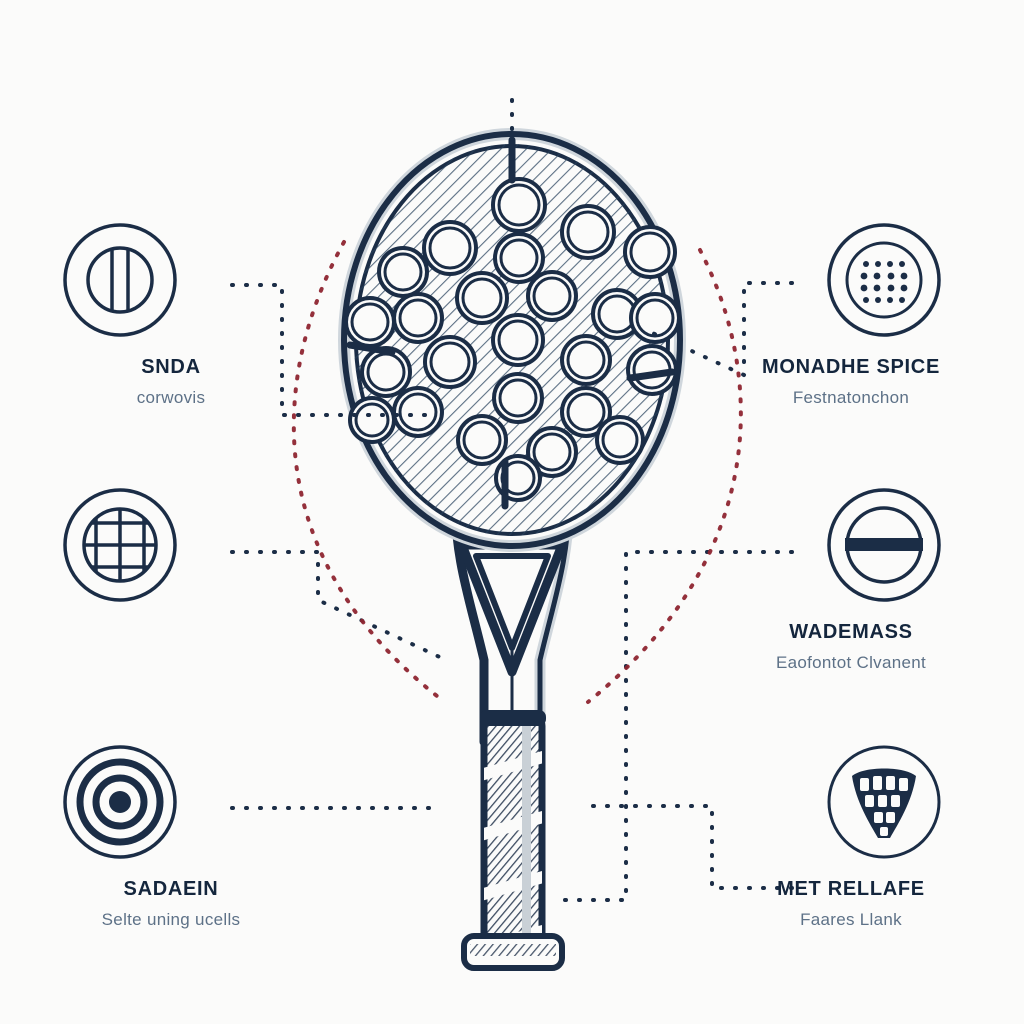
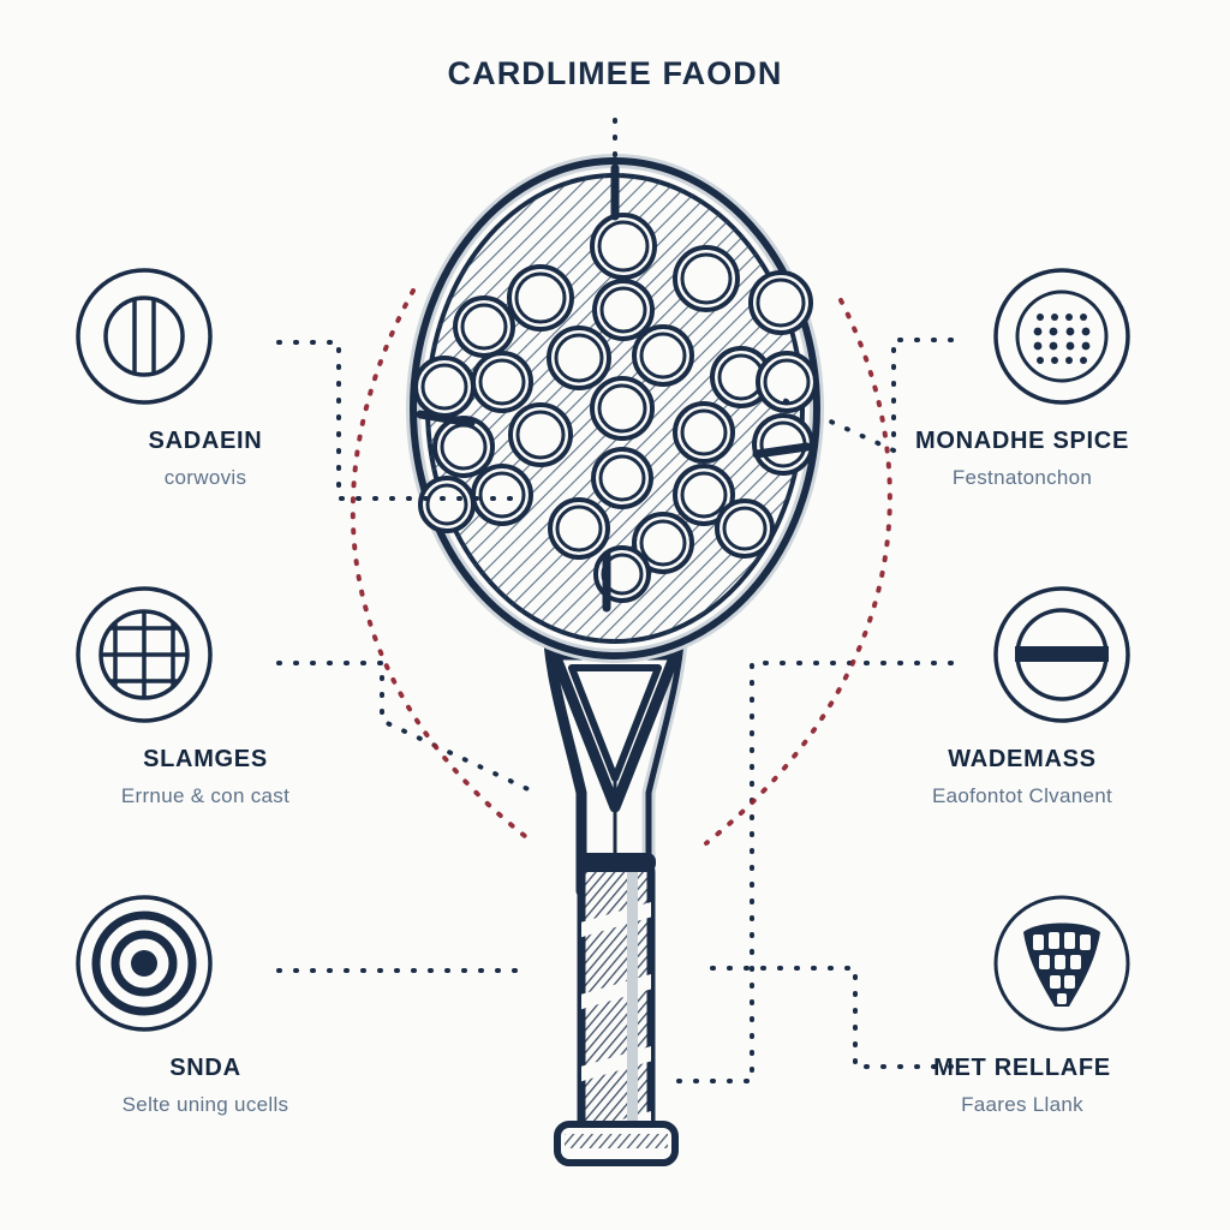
+ CARDLIMEE FAODN
- SNDA
+ SADAEIN
  corwovis
+ SLAMGES
+ Errnue & con cast
- SADAEIN
+ SNDA
  Selte uning ucells
  MONADHE SPICE
  Festnatonchon
  WADEMASS
  Eaofontot Clvanent
  MET RELLAFE
  Faares Llank
